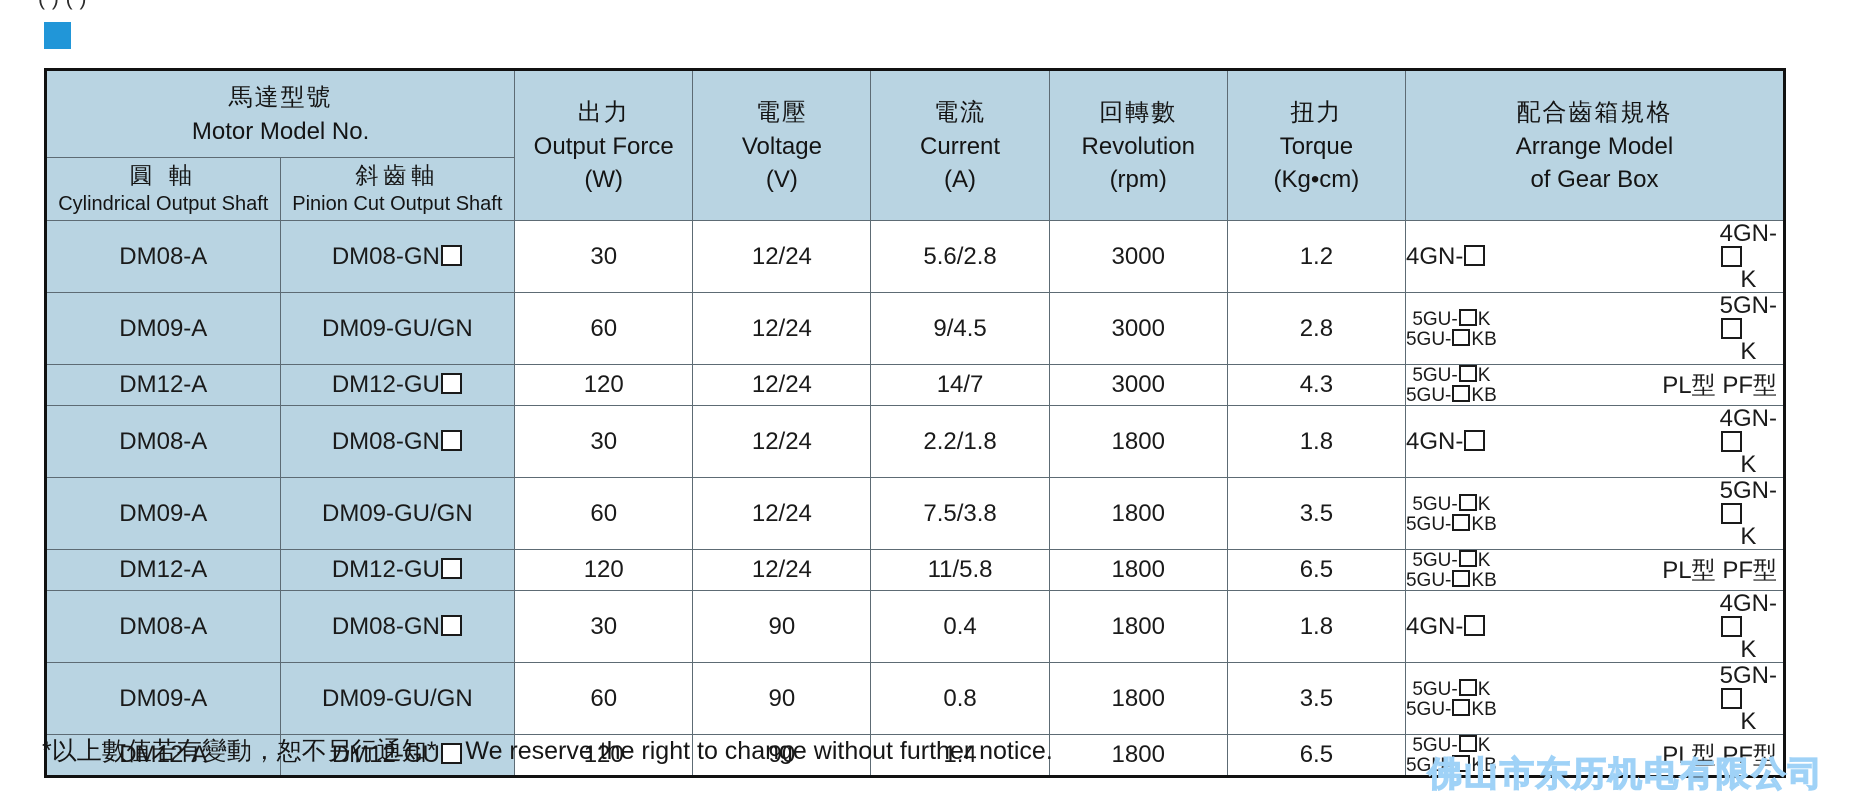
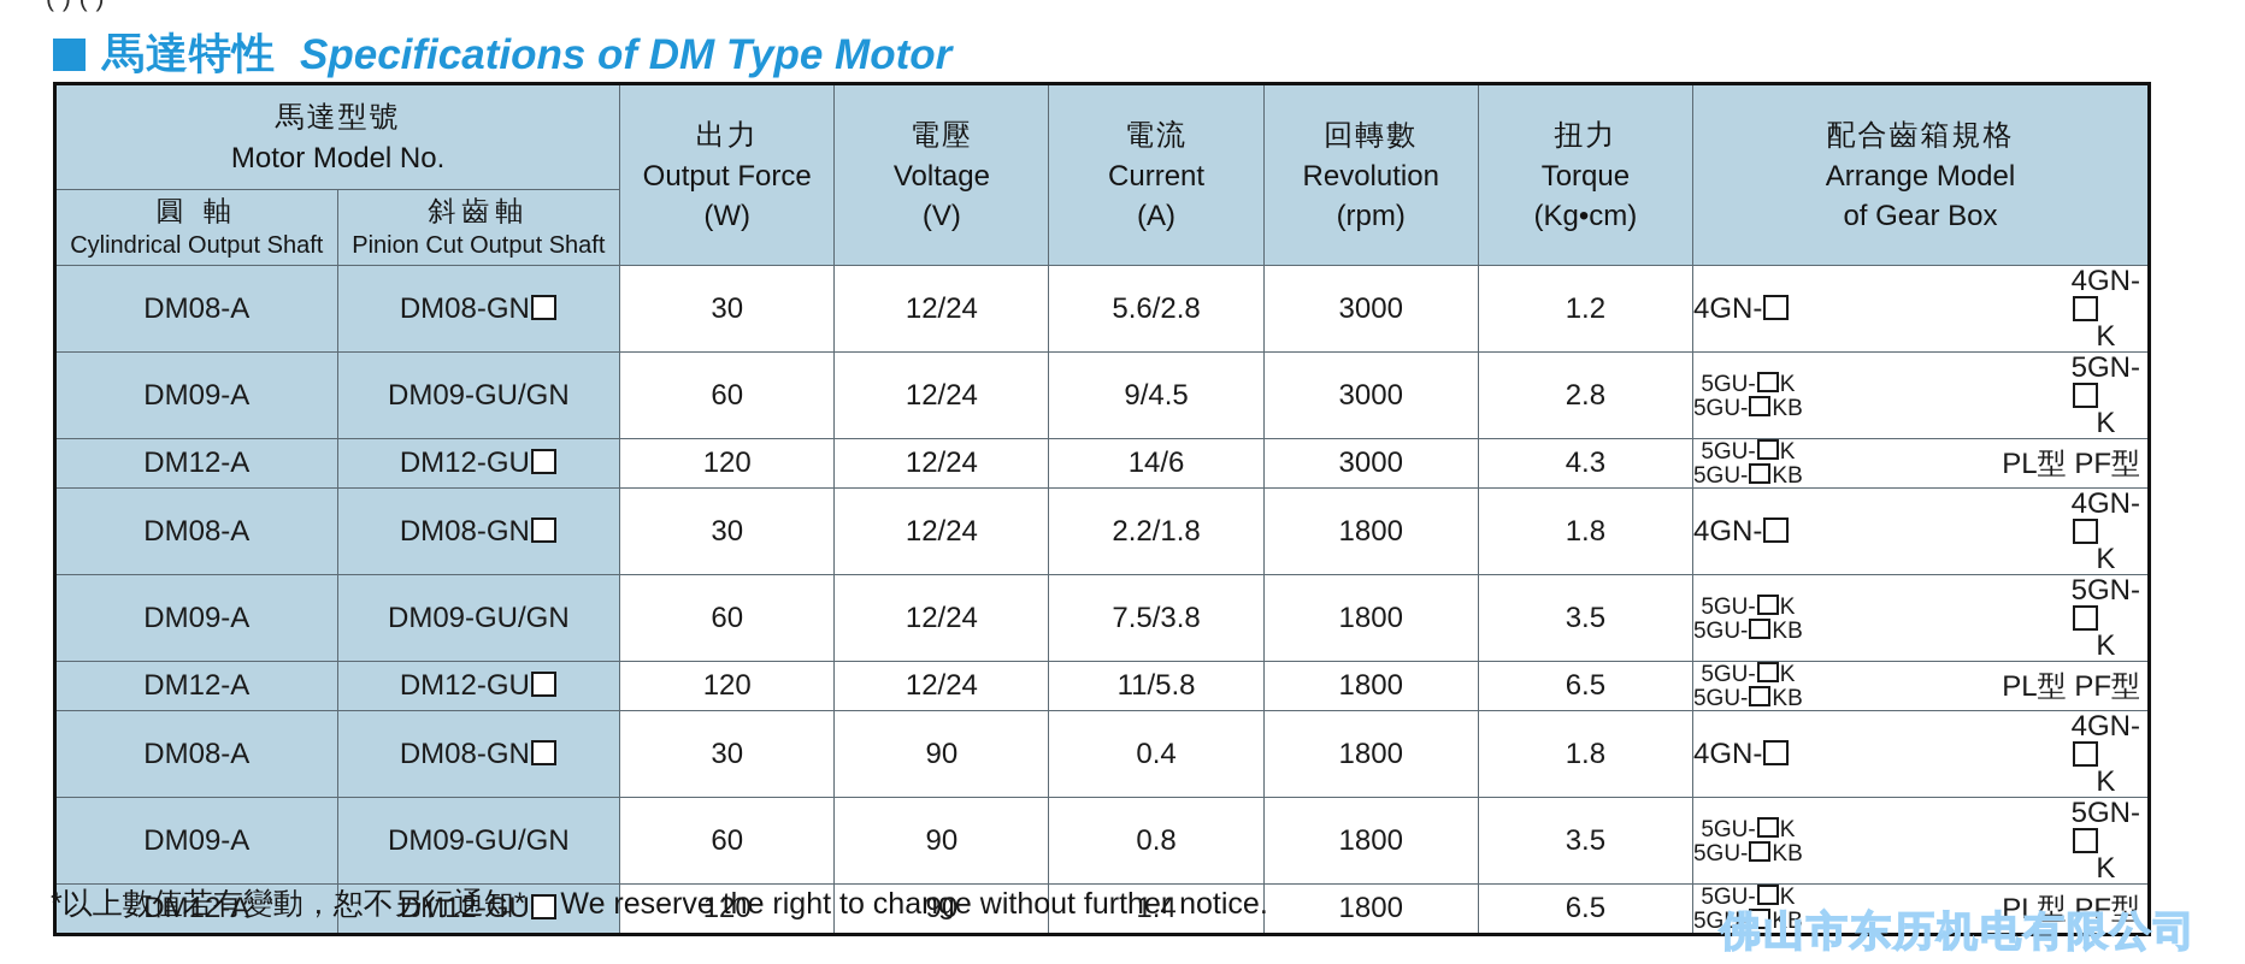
+ 馬達特性
+ Specifications of DM Type Motor
  馬達型號 Motor Model No.	出力 Output Force (W)	電壓 Voltage (V)	電流 Current (A)	回轉數 Revolution (rpm)	扭力 Torque (Kg•cm)	配合齒箱規格 Arrange Model of Gear Box
  圓 軸 Cylindrical Output Shaft	斜齒軸 Pinion Cut Output Shaft
  DM08-A	DM08-GN	30	12/24	5.6/2.8	3000	1.2	4GN-4GN- K
  DM09-A	DM09-GU/GN	60	12/24	9/4.5	3000	2.8	5GU- K5GU- KB5GN- K
- DM12-A	DM12-GU	120	12/24	14/7	3000	4.3	5GU- K5GU- KBPL型 PF型
+ DM12-A	DM12-GU	120	12/24	14/6	3000	4.3	5GU- K5GU- KBPL型 PF型
  DM08-A	DM08-GN	30	12/24	2.2/1.8	1800	1.8	4GN-4GN- K
  DM09-A	DM09-GU/GN	60	12/24	7.5/3.8	1800	3.5	5GU- K5GU- KB5GN- K
  DM12-A	DM12-GU	120	12/24	11/5.8	1800	6.5	5GU- K5GU- KBPL型 PF型
  DM08-A	DM08-GN	30	90	0.4	1800	1.8	4GN-4GN- K
  DM09-A	DM09-GU/GN	60	90	0.8	1800	3.5	5GU- K5GU- KB5GN- K
  DM12-A	DM12-GU	120	90	1.4	1800	6.5	5GU- K5GU- KBPL型 PF型
  *以上數值若有變動，恕不另行通知* We reserve the right to change without further notice.
  佛山市东历机电有限公司
